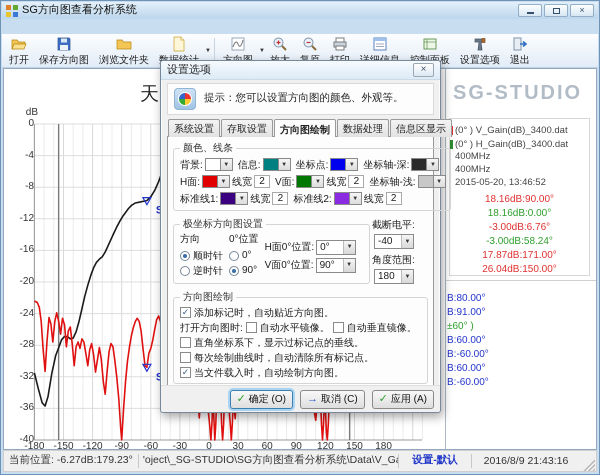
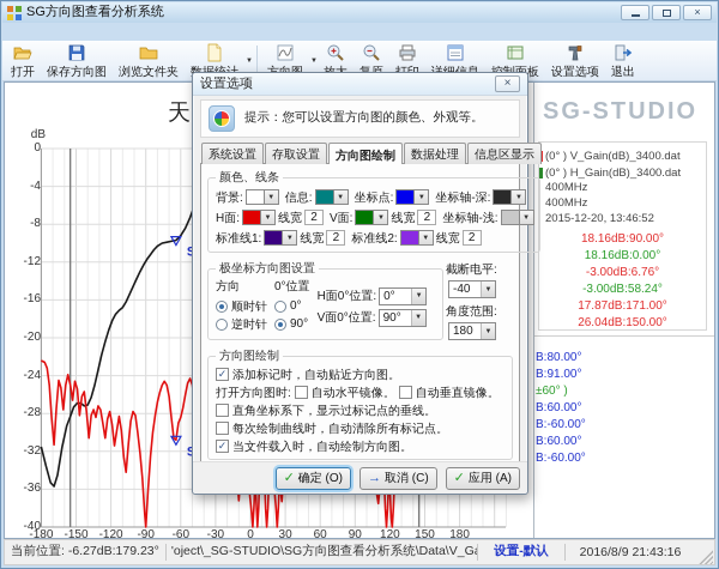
  SG方向图查看分析系统
  ×
  打开
  保存方向图
  浏览文件夹
  设置选项
  退出
  天
  dB
  -180
  -150
  -120
  -90
  -60
  -30
  0
  30
  60
  90
  120
  150
  180
  0
  -4
  -8
  -12
  -16
  -20
  -24
  -28
  -32
  -36
  -40
  SG-STUDIO
  (0° ) V_Gain(dB)_3400.dat
  (0° ) H_Gain(dB)_3400.dat
  400MHz
  400MHz
- 2015-05-20, 13:46:52
+ 2015-12-20, 13:46:52
  18.16dB:90.00°
  18.16dB:0.00°
  -3.00dB:6.76°
  -3.00dB:58.24°
  17.87dB:171.00°
  26.04dB:150.00°
  B:80.00°
  B:91.00°
  ±60° )
  B:60.00°
  B:-60.00°
  B:60.00°
  B:-60.00°
  设置选项
  ×
  提示：您可以设置方向图的颜色、外观等。
  系统设置
  存取设置
  方向图绘制
  数据处理
  信息区显示
  颜色、线条
  背景:
  信息:
  坐标点:
  坐标轴-深:
  H面:
  线宽
  2
  V面:
  线宽
  2
  坐标轴-浅:
  标准线1:
  线宽
  2
  标准线2:
  线宽
  2
  极坐标方向图设置
  方向
  顺时针
  逆时针
  0°位置
  0°
  90°
  H面0°位置:
  0°
  V面0°位置:
  90°
  截断电平:
  -40
  角度范围:
  180
  方向图绘制
  ✓
  添加标记时，自动贴近方向图。
  打开方向图时:
  自动水平镜像。
  自动垂直镜像。
  直角坐标系下，显示过标记点的垂线。
  每次绘制曲线时，自动清除所有标记点。
  ✓
  当文件载入时，自动绘制方向图。
  ✓
  确定 (O)
  →
  取消 (C)
  ✓
  应用 (A)
  当前位置: -6.27dB:179.23°
  设置-默认
  2016/8/9 21:43:16
